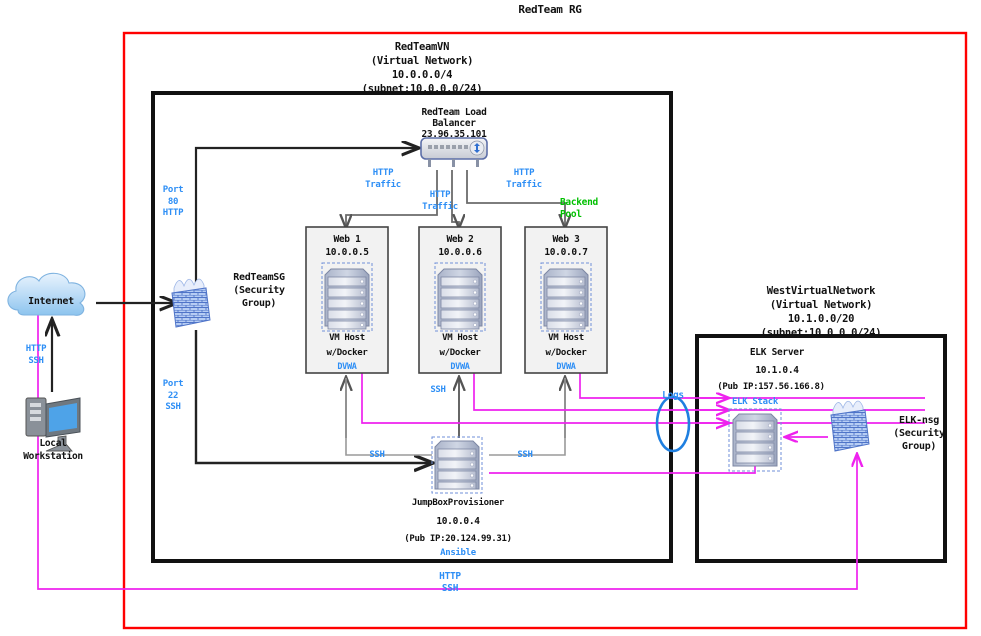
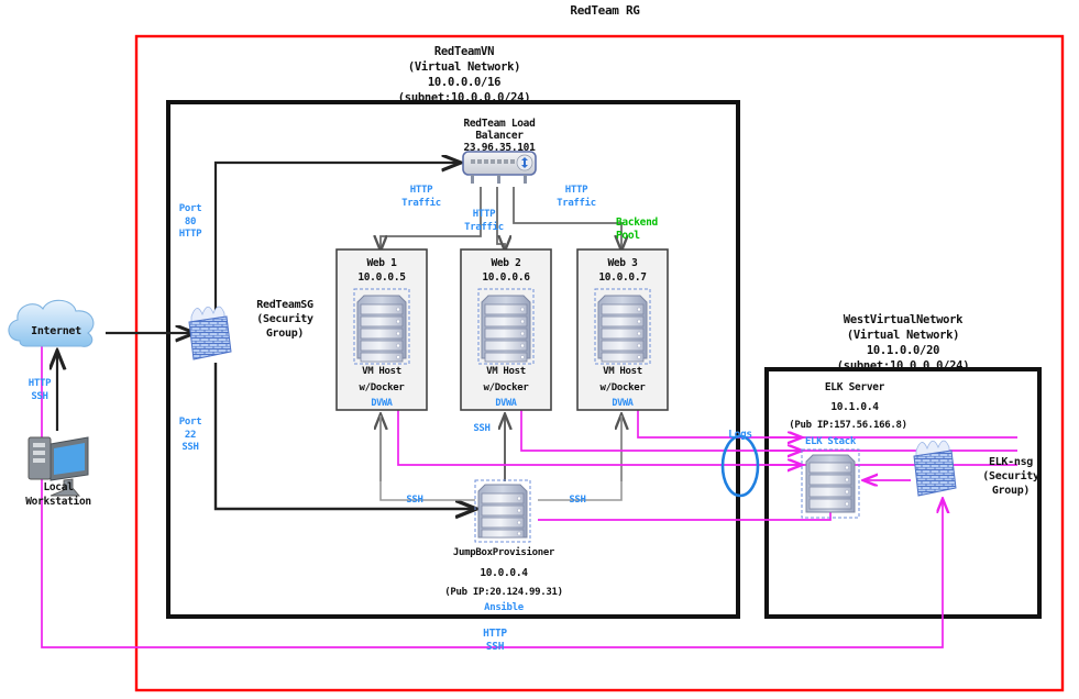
  RedTeam RG
  RedTeamVN
  (Virtual Network)
- 10.0.0.0/4
+ 10.0.0.0/16
  (subnet:10.0.0.0/24)
  WestVirtualNetwork
  (Virtual Network)
  10.1.0.0/20
  (subnet:10.0.0.0/24)
  RedTeam Load
  Balancer
  23.96.35.101
  HTTP
  Traffic
  HTTP
  Traffic
  HTTP
  Traffic
  Backend
  Pool
  Web 1
  10.0.0.5
  VM Host
  w/Docker
  DVWA
  Web 2
  10.0.0.6
  VM Host
  w/Docker
  DVWA
  Web 3
  10.0.0.7
  VM Host
  w/Docker
  DVWA
  Internet
  HTTP
  SSH
  Local
  Workstation
  RedTeamSG
  (Security
  Group)
  ELK-nsg
  (Security
  Group)
  Port
  80
  HTTP
  Port
  22
  SSH
  SSH
  SSH
  SSH
  Logs
  JumpBoxProvisioner
  10.0.0.4
  (Pub IP:20.124.99.31)
  Ansible
  ELK Server
  10.1.0.4
  (Pub IP:157.56.166.8)
  ELK Stack
  HTTP
  SSH
